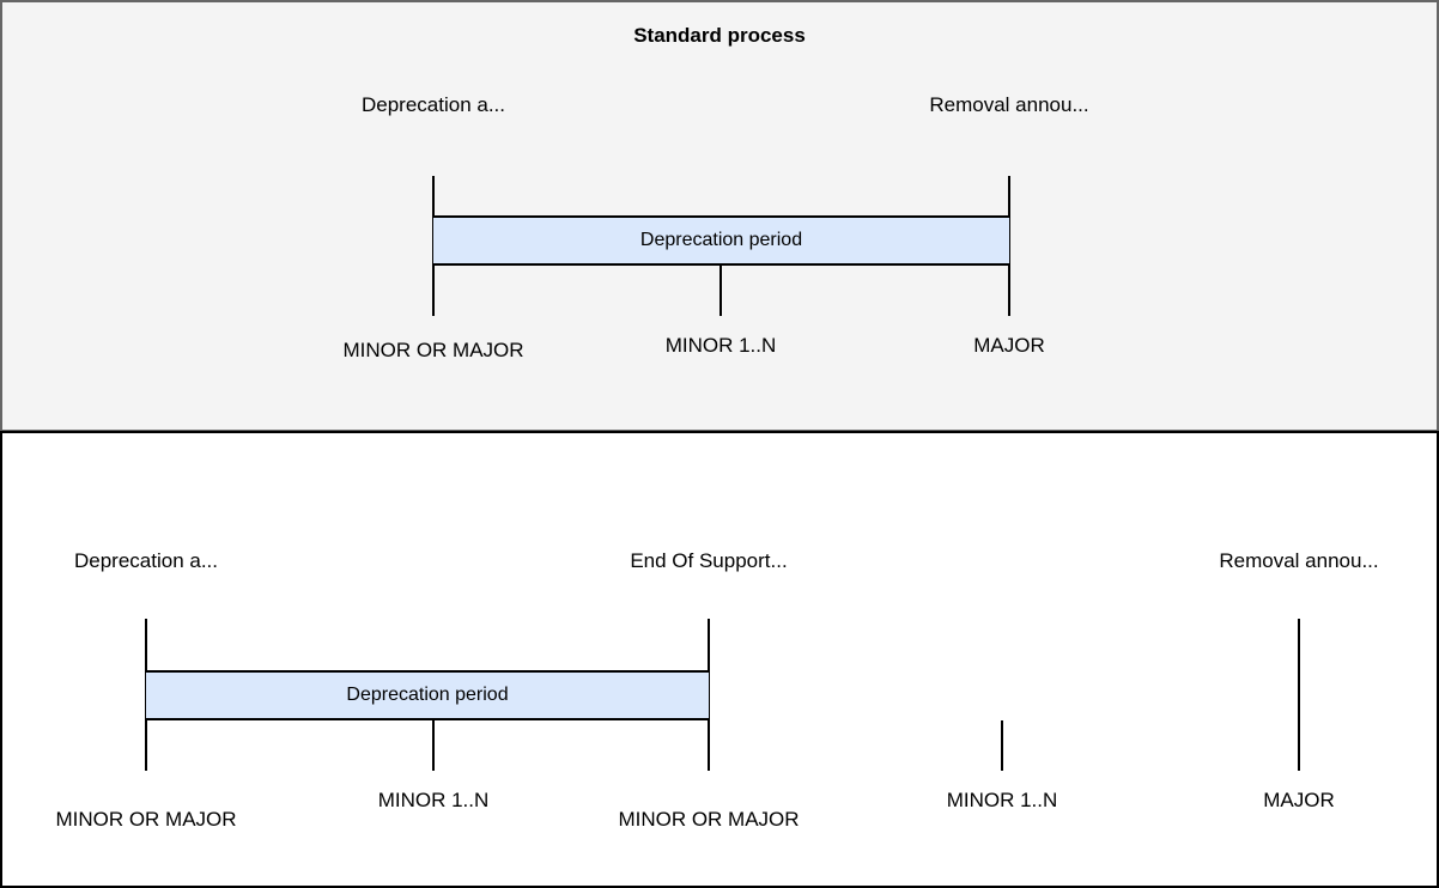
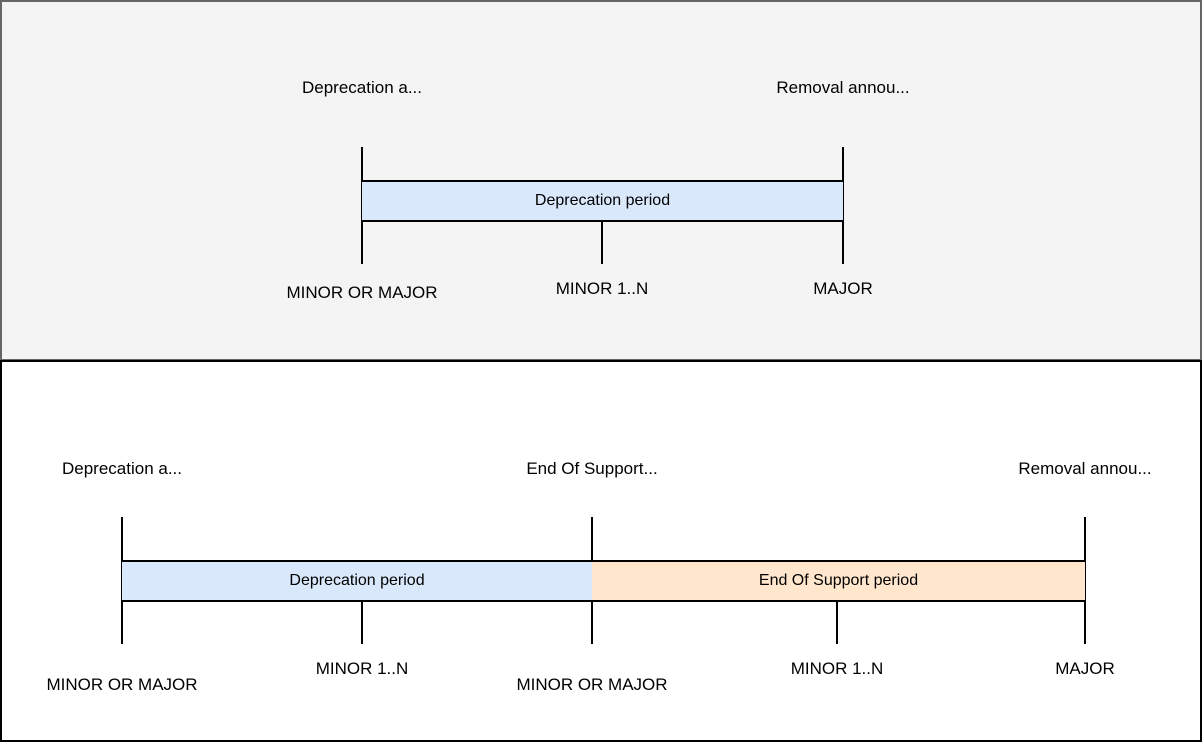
- Standard process
  Deprecation a...
  Removal annou...
  Deprecation period
  MINOR OR MAJOR
  MINOR 1..N
  MAJOR
  Deprecation a...
  End Of Support...
  Removal annou...
  Deprecation period
+ End Of Support period
  MINOR OR MAJOR
  MINOR 1..N
  MINOR OR MAJOR
  MINOR 1..N
  MAJOR
